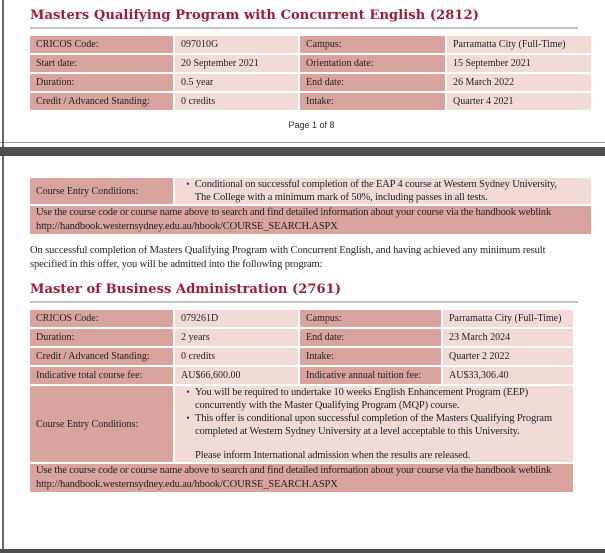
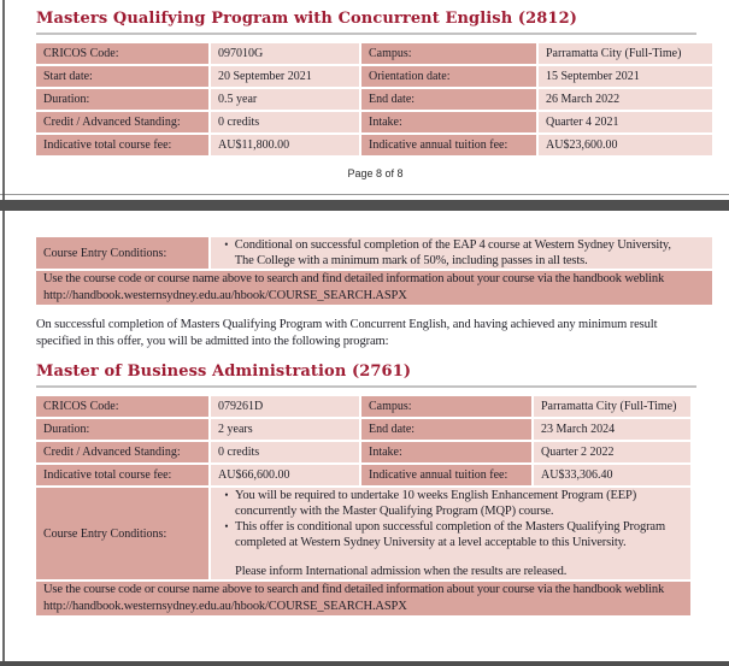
  Masters Qualifying Program with Concurrent English (2812)
  CRICOS Code:	097010G	Campus:	Parramatta City (Full-Time)
  Start date:	20 September 2021	Orientation date:	15 September 2021
  Duration:	0.5 year	End date:	26 March 2022
  Credit / Advanced Standing:	0 credits	Intake:	Quarter 4 2021
+ Indicative total course fee:	AU$11,800.00	Indicative annual tuition fee:	AU$23,600.00
- Page 1 of 8
+ Page 8 of 8
  Course Entry Conditions:	• Conditional on successful completion of the EAP 4 course at Western Sydney University, The College with a minimum mark of 50%, including passes in all tests.
  Use the course code or course name above to search and find detailed information about your course via the handbook weblink http://handbook.westernsydney.edu.au/hbook/COURSE_SEARCH.ASPX
  On successful completion of Masters Qualifying Program with Concurrent English, and having achieved any minimum result
  specified in this offer, you will be admitted into the following program:
  Master of Business Administration (2761)
  CRICOS Code:	079261D	Campus:	Parramatta City (Full-Time)
  Duration:	2 years	End date:	23 March 2024
  Credit / Advanced Standing:	0 credits	Intake:	Quarter 2 2022
  Indicative total course fee:	AU$66,600.00	Indicative annual tuition fee:	AU$33,306.40
  Course Entry Conditions:	• You will be required to undertake 10 weeks English Enhancement Program (EEP) concurrently with the Master Qualifying Program (MQP) course. • This offer is conditional upon successful completion of the Masters Qualifying Program completed at Western Sydney University at a level acceptable to this University. Please inform International admission when the results are released.
  Use the course code or course name above to search and find detailed information about your course via the handbook weblink http://handbook.westernsydney.edu.au/hbook/COURSE_SEARCH.ASPX
